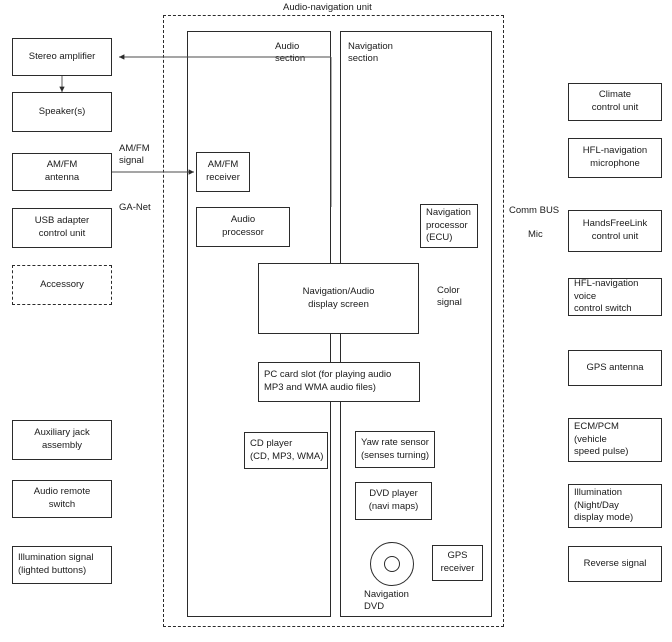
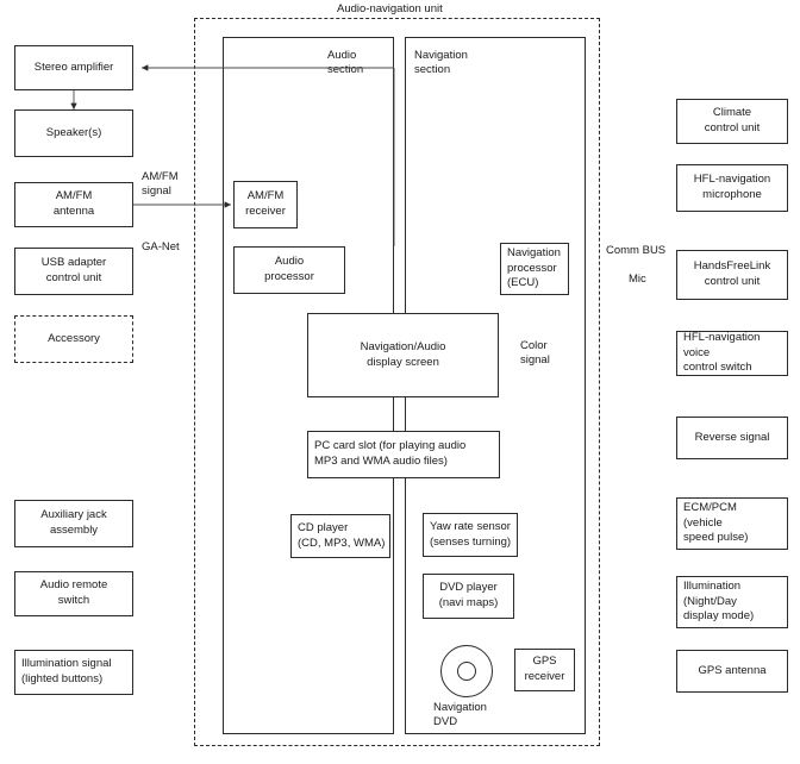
  Audio-navigation unit
  Audio
  section
  Navigation
  section
  Stereo amplifier
  Speaker(s)
  AM/FM
  antenna
  USB adapter
  control unit
  Accessory
  Auxiliary jack
  assembly
  Audio remote
  switch
  Illumination signal
  (lighted buttons)
  AM/FM
  receiver
  Audio
  processor
  CD player
  (CD, MP3, WMA)
  Navigation/Audio
  display screen
  PC card slot (for playing audio
  MP3 and WMA audio files)
  Navigation
  processor
  (ECU)
  Yaw rate sensor
  (senses turning)
  DVD player
  (navi maps)
  GPS
  receiver
  Navigation
  DVD
  Climate
  control unit
  HFL-navigation
  microphone
  HandsFreeLink
  control unit
  HFL-navigation voice
  control switch
- GPS antenna
+ Reverse signal
  ECM/PCM
  (vehicle
  speed pulse)
  Illumination
  (Night/Day
  display mode)
- Reverse signal
+ GPS antenna
  AM/FM
  signal
  GA-Net
  Comm BUS
  Mic
  Color
  signal
